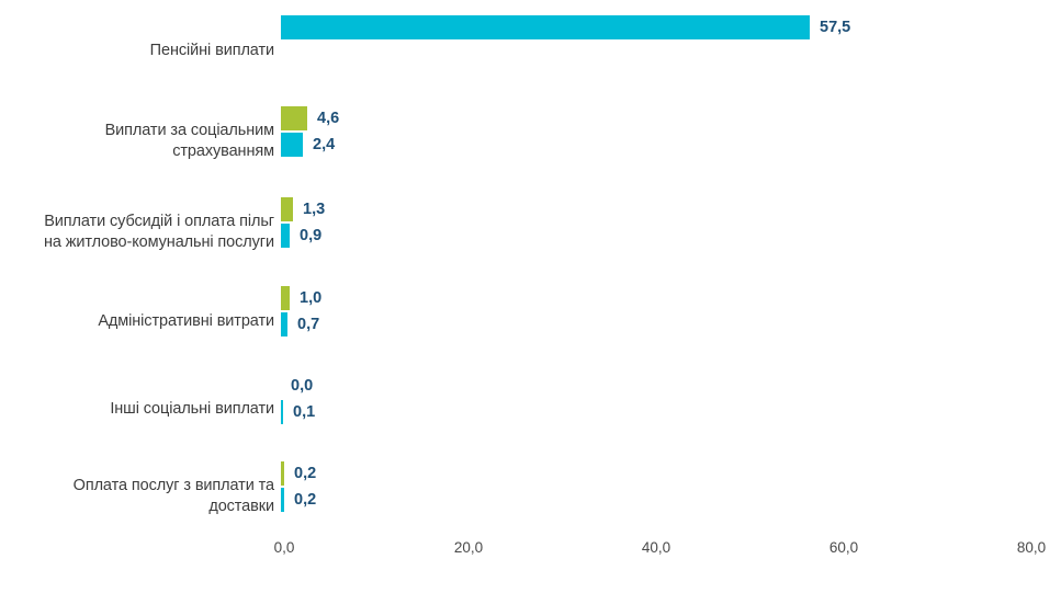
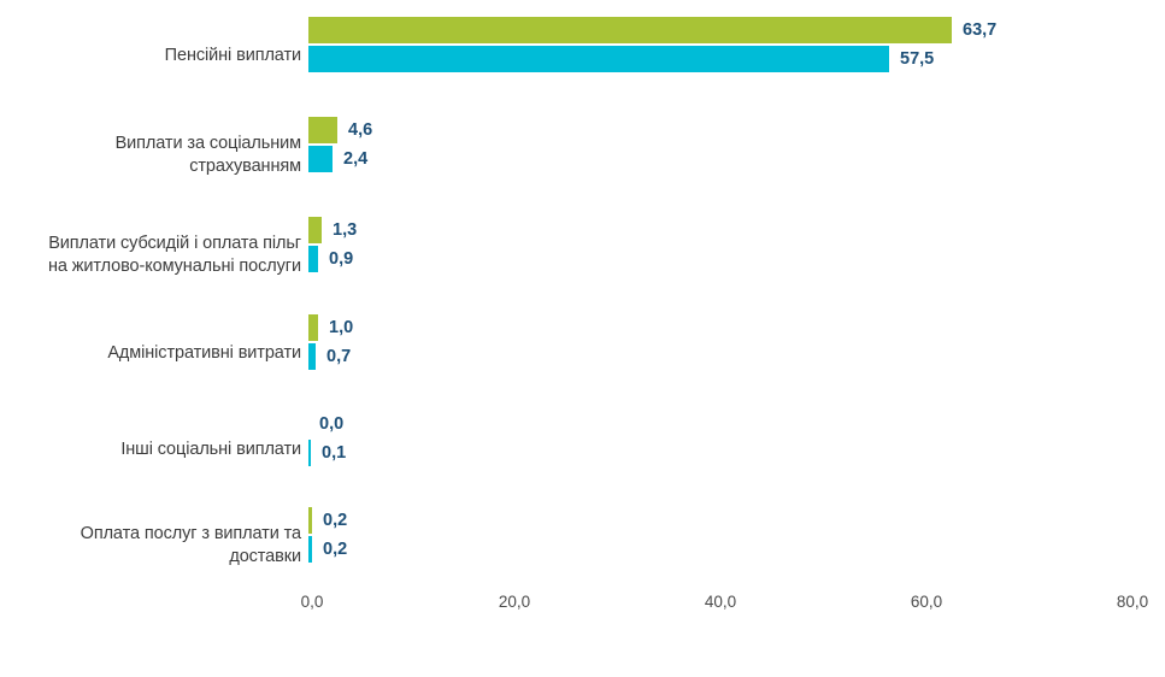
  Пенсійні виплати
+ 63,7
  57,5
  Виплати за соціальним
  страхуванням
  4,6
  2,4
  Виплати субсидій і оплата пільг
  на житлово-комунальні послуги
  1,3
  0,9
  Адміністративні витрати
  1,0
  0,7
  Інші соціальні виплати
  0,0
  0,1
  Оплата послуг з виплати та
  доставки
  0,2
  0,2
  0,0
  20,0
  40,0
  60,0
  80,0
